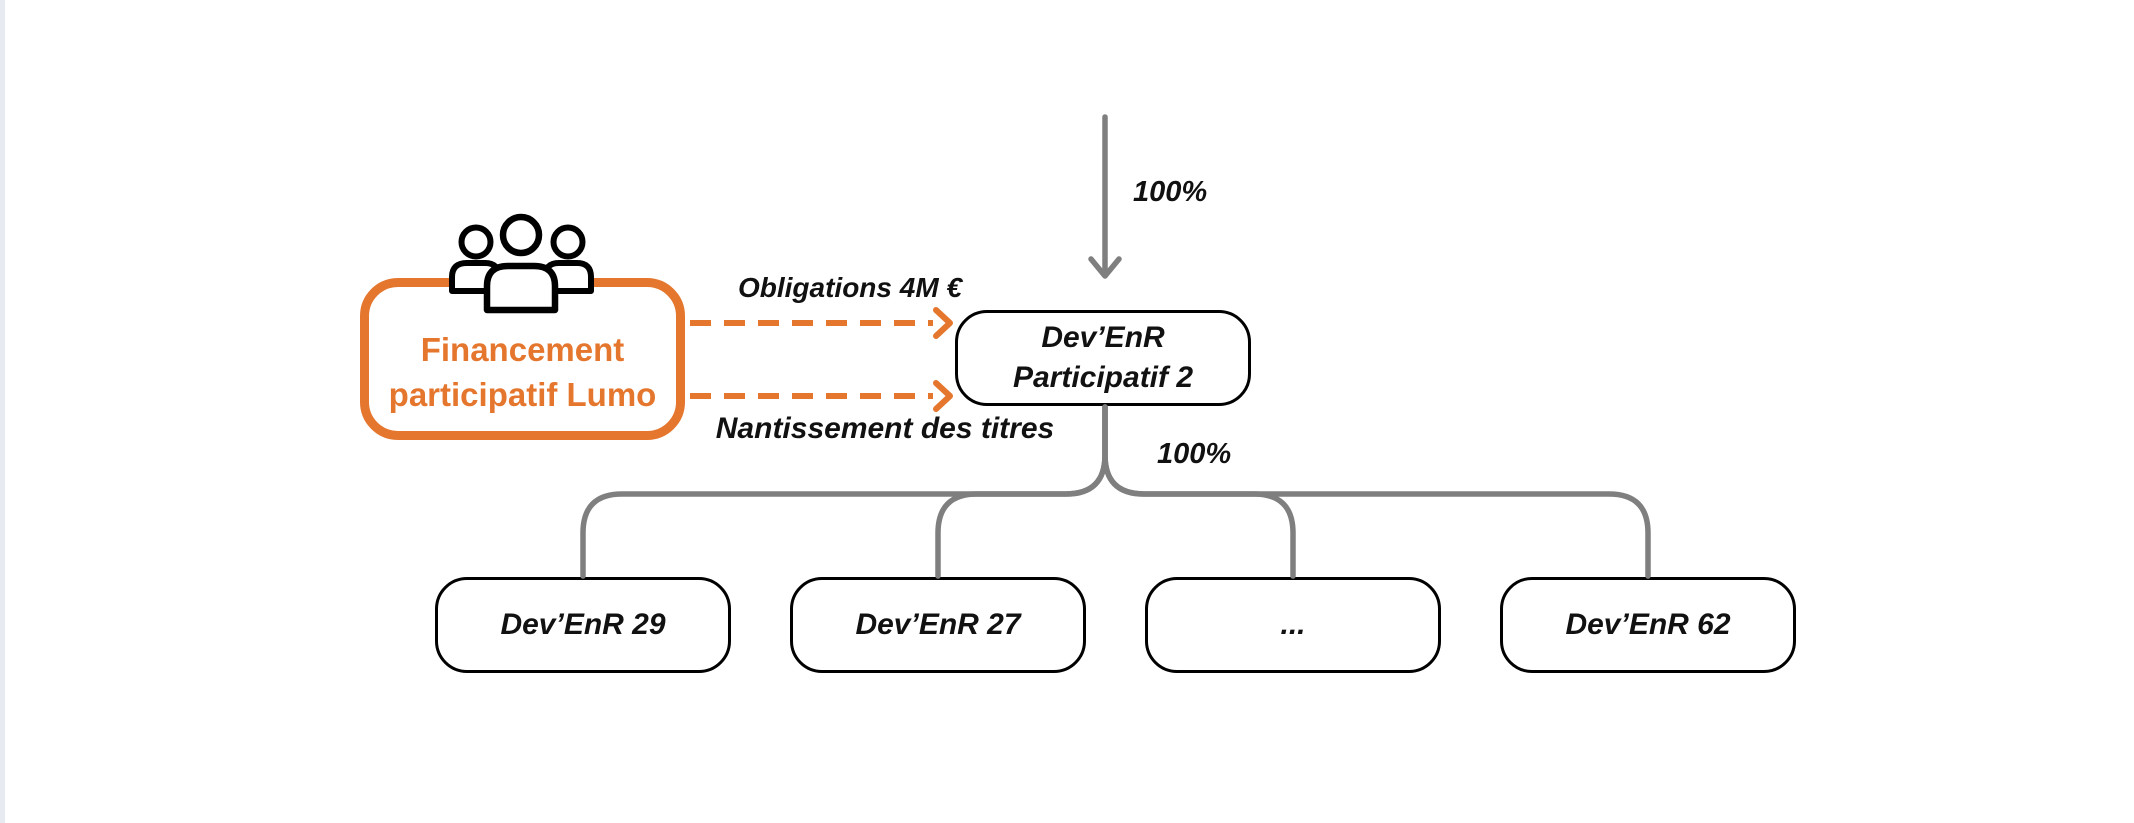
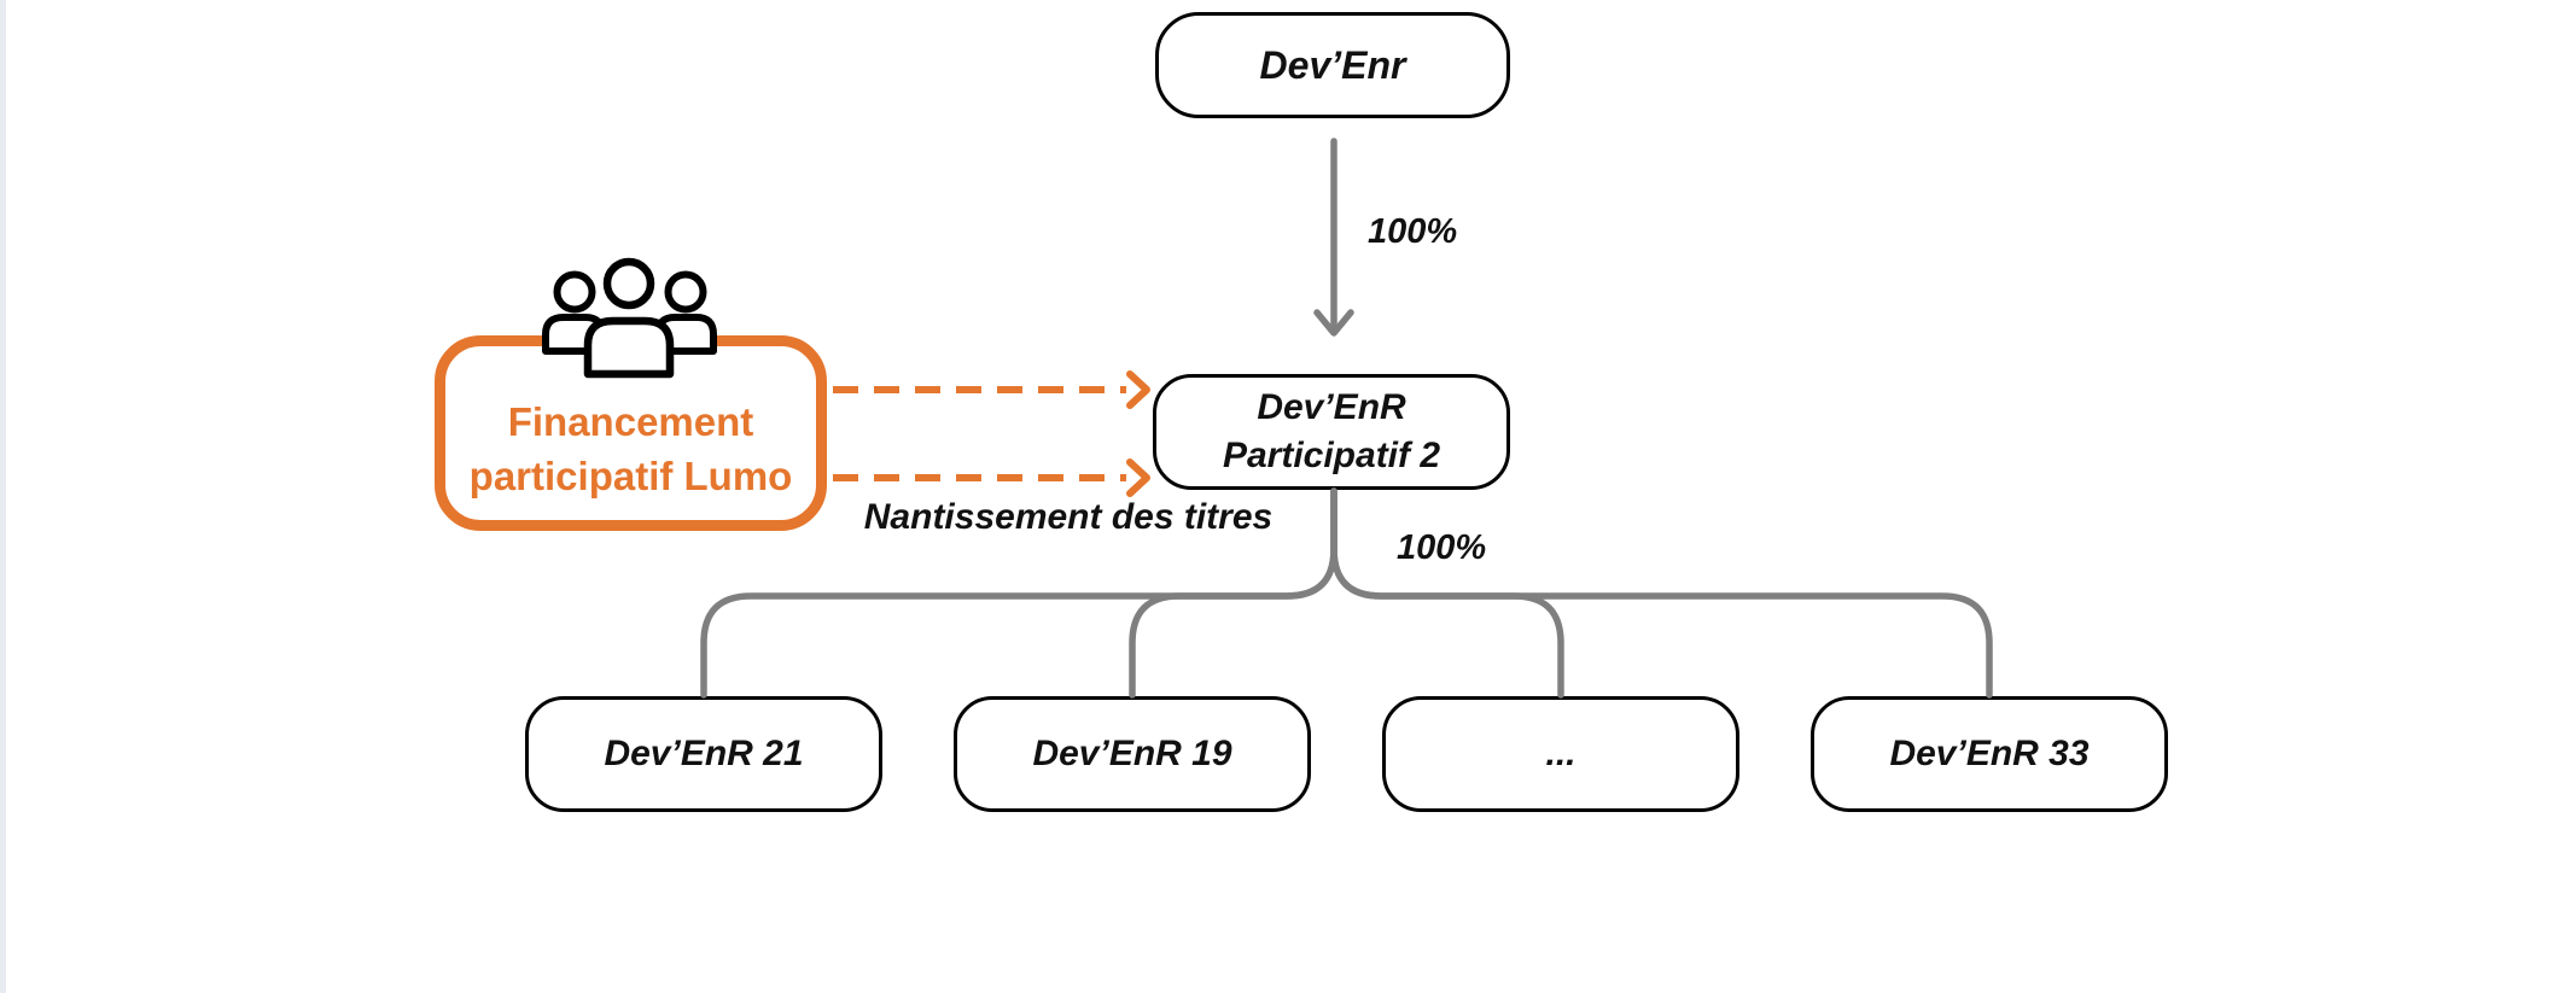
+ Dev’Enr
  Dev’EnR
  Participatif 2
  Financement
  participatif Lumo
- Dev’EnR 29
+ Dev’EnR 21
- Dev’EnR 27
+ Dev’EnR 19
  ...
- Dev’EnR 62
+ Dev’EnR 33
- Obligations 4M €
  Nantissement des titres
  100%
  100%
